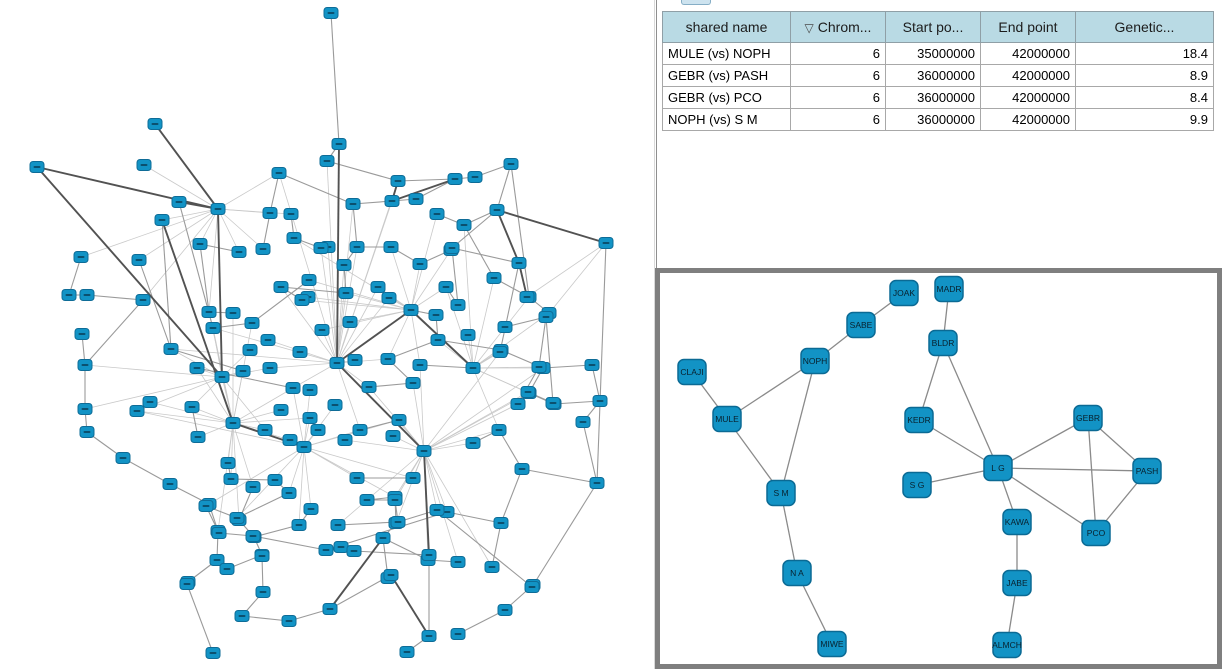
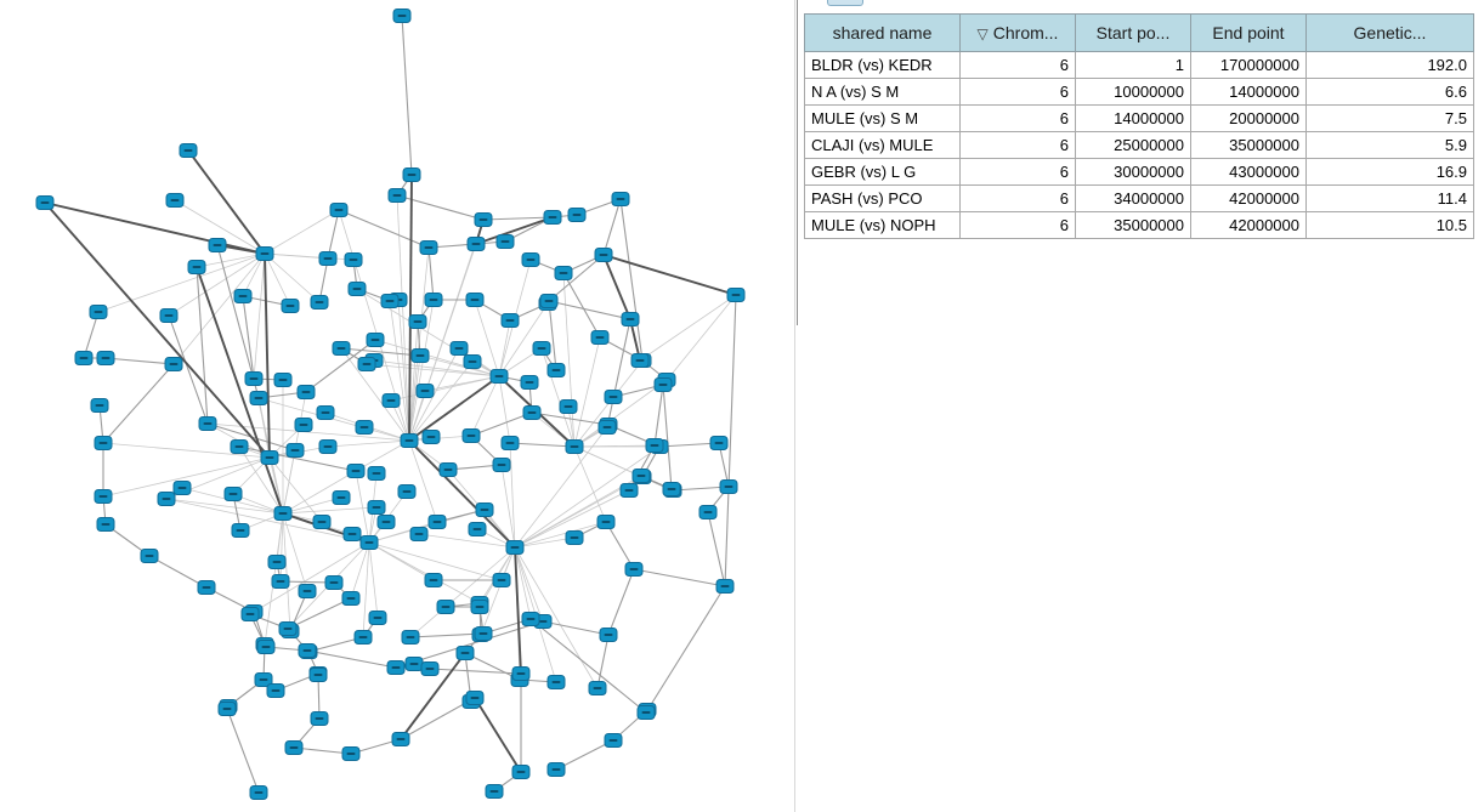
  shared name	▽ Chrom...	Start po...	End point	Genetic...
+ BLDR (vs) KEDR	6	1	170000000	192.0
+ N A (vs) S M	6	10000000	14000000	6.6
+ MULE (vs) S M	6	14000000	20000000	7.5
+ CLAJI (vs) MULE	6	25000000	35000000	5.9
+ GEBR (vs) L G	6	30000000	43000000	16.9
+ PASH (vs) PCO	6	34000000	42000000	11.4
- MULE (vs) NOPH	6	35000000	42000000	18.4
+ MULE (vs) NOPH	6	35000000	42000000	10.5
- GEBR (vs) PASH	6	36000000	42000000	8.9
- GEBR (vs) PCO	6	36000000	42000000	8.4
- NOPH (vs) S M	6	36000000	42000000	9.9
- JOAK
- SABE
- NOPH
- CLAJI
- MULE
- S M
- N A
- MIWE
- MADR
- BLDR
- KEDR
- S G
- L G
- GEBR
- PASH
- PCO
- KAWA
- JABE
- ALMCH
